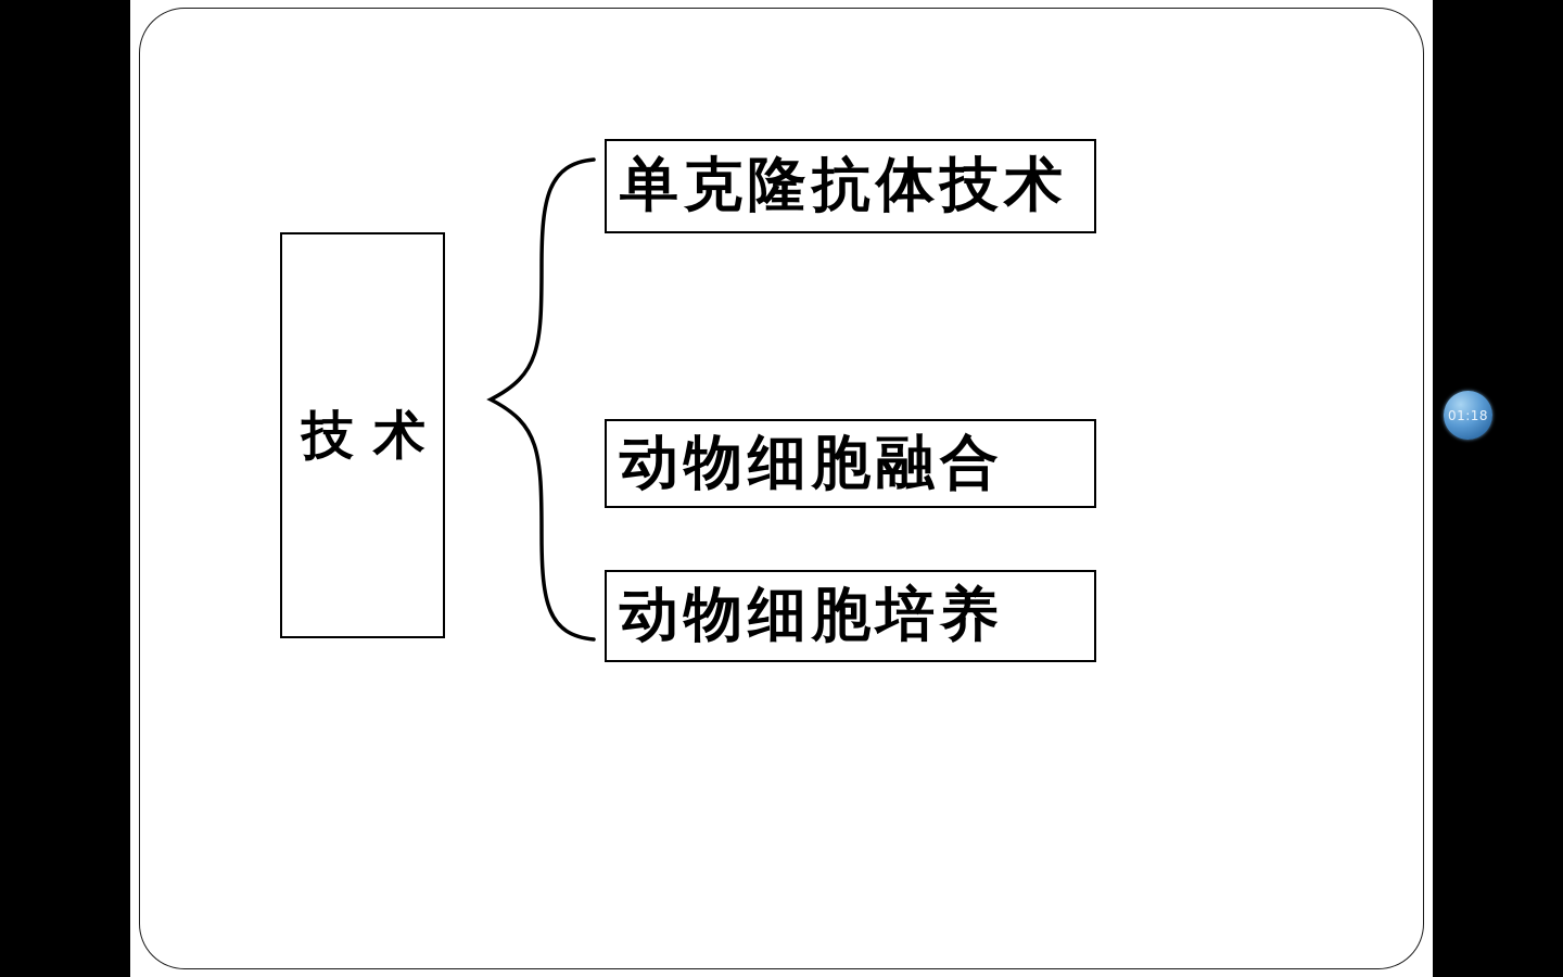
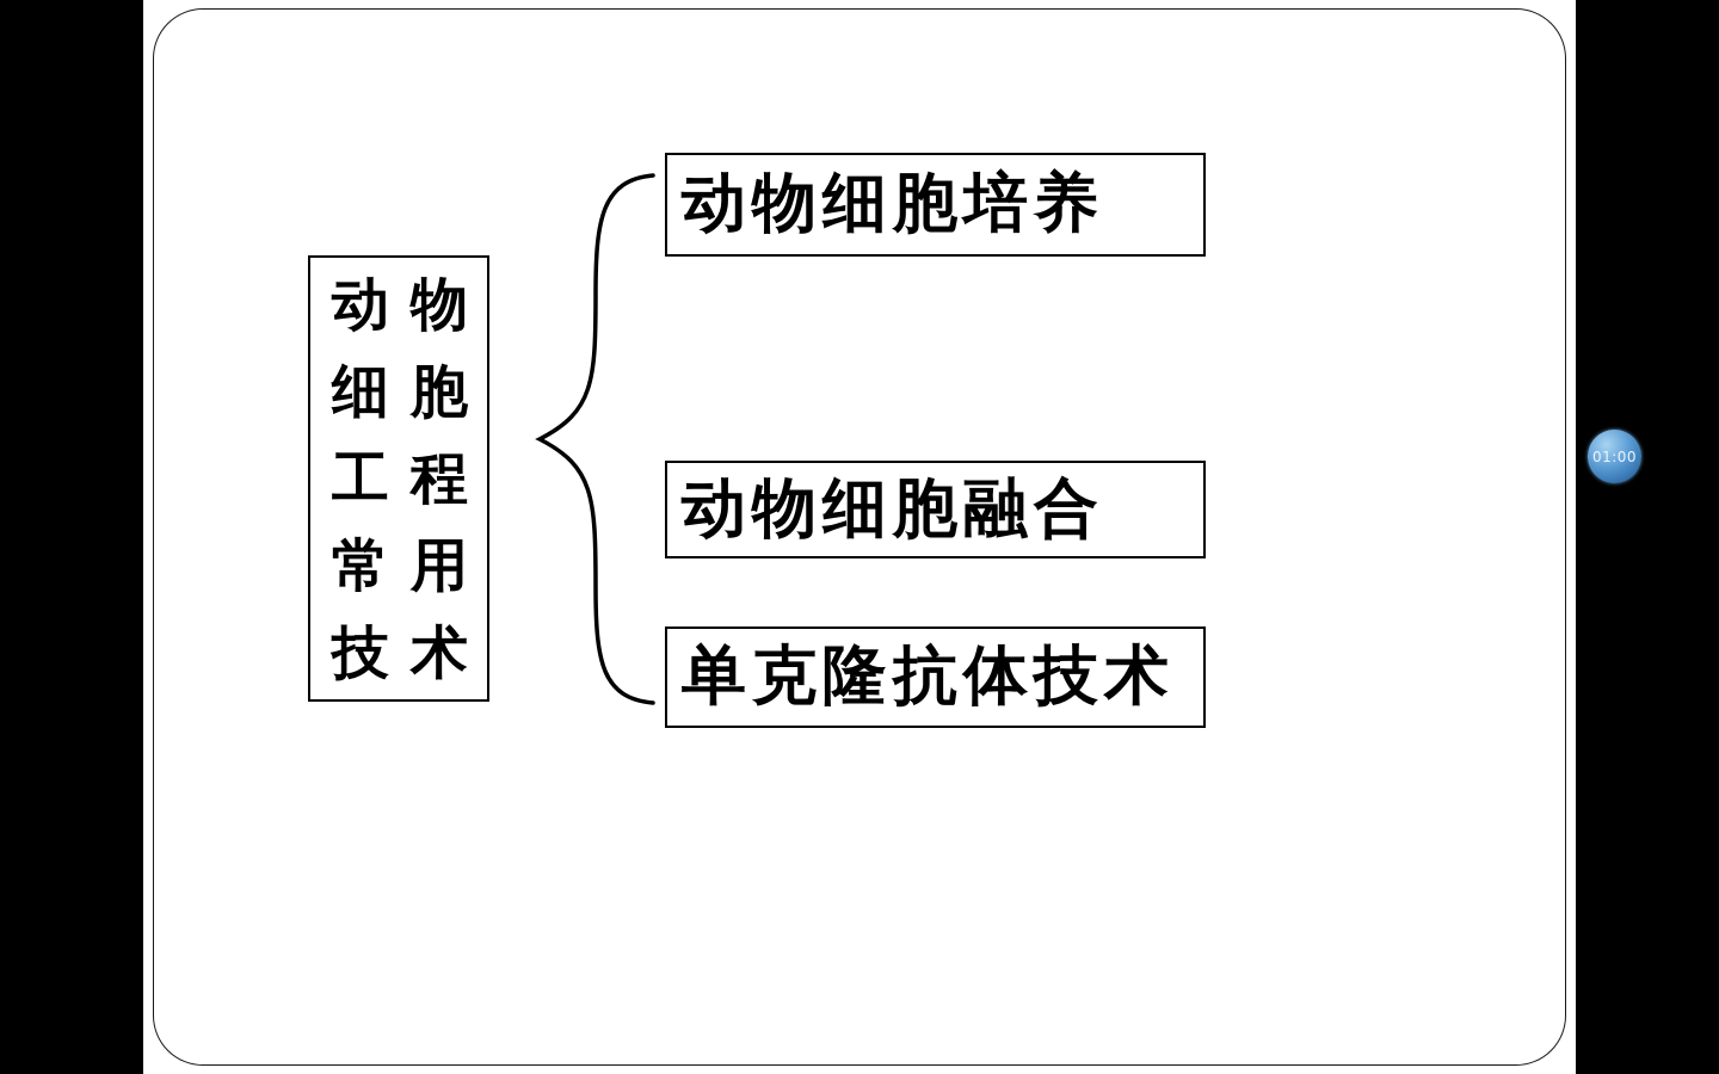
+ 动物
+ 细胞
+ 工程
+ 常用
  技术
- 单克隆抗体技术
+ 动物细胞培养
  动物细胞融合
- 动物细胞培养
+ 单克隆抗体技术
- 01:18
+ 01:00
